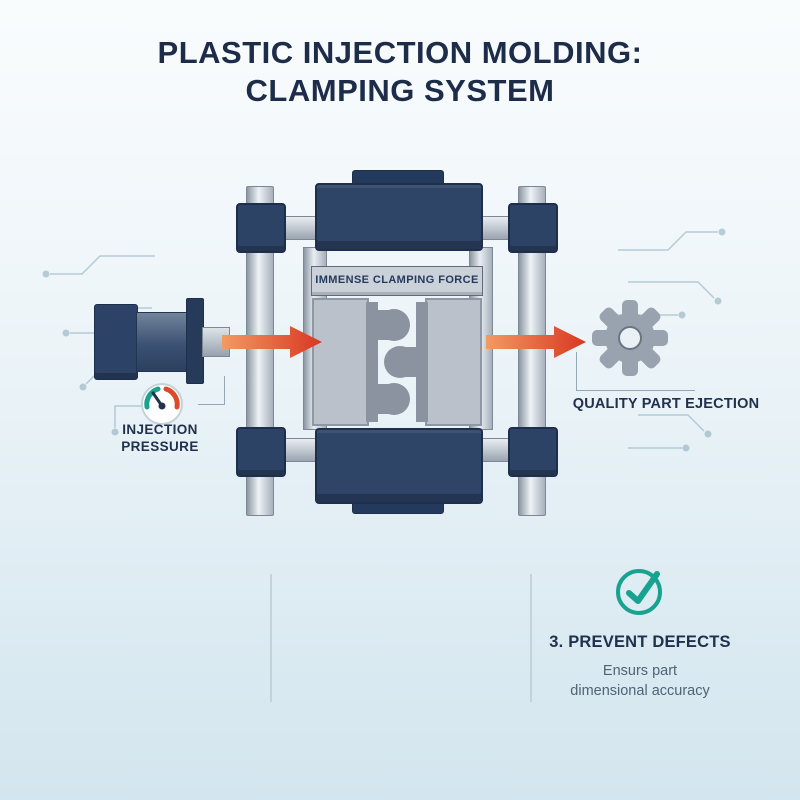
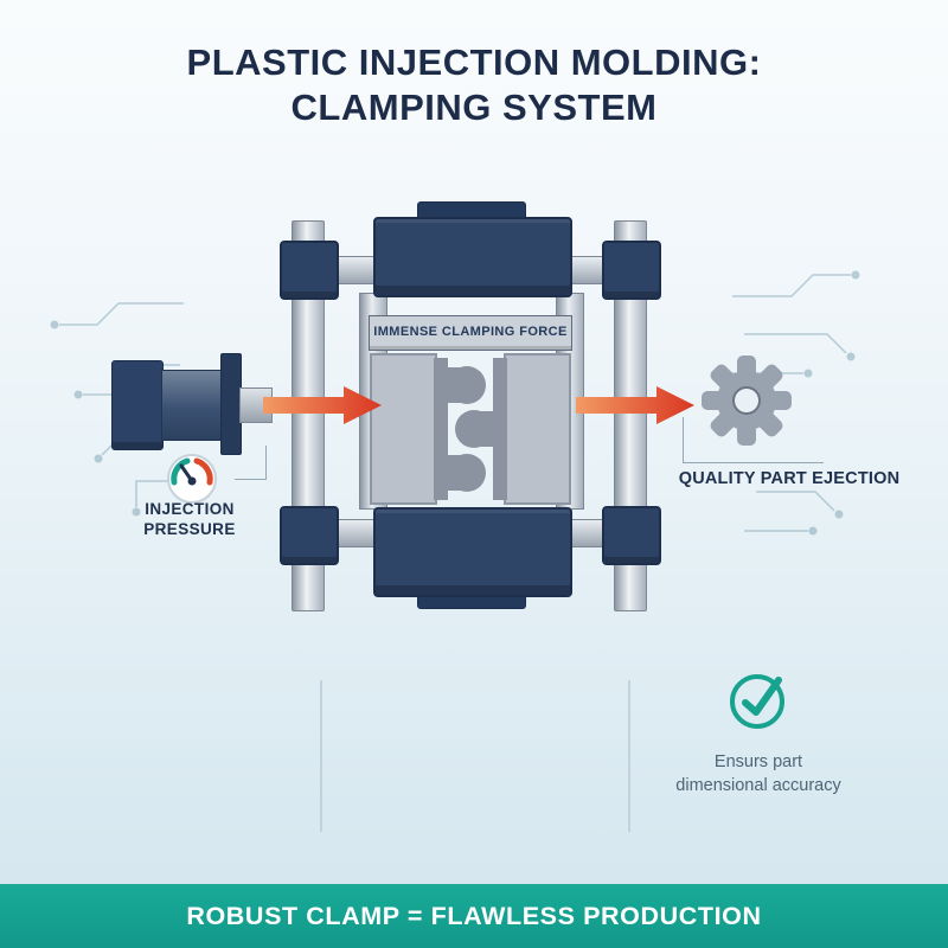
  PLASTIC INJECTION MOLDING:
  CLAMPING SYSTEM
  IMMENSE CLAMPING FORCE
  INJECTION
  PRESSURE
  QUALITY PART EJECTION
- 3. PREVENT DEFECTS
  Ensurs part
  dimensional accuracy
+ ROBUST CLAMP = FLAWLESS PRODUCTION
